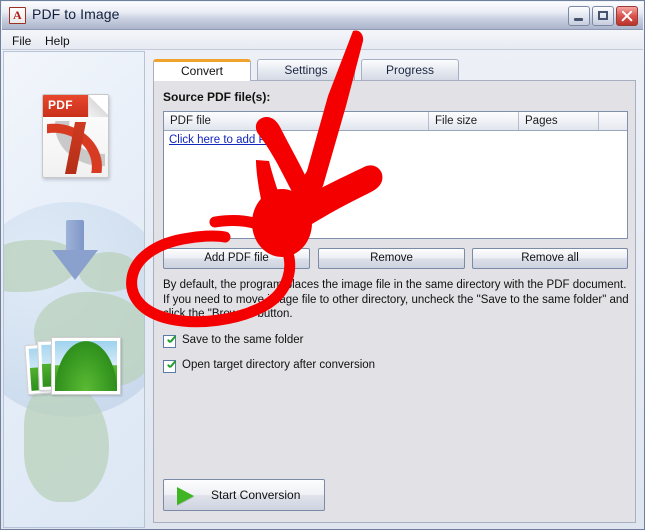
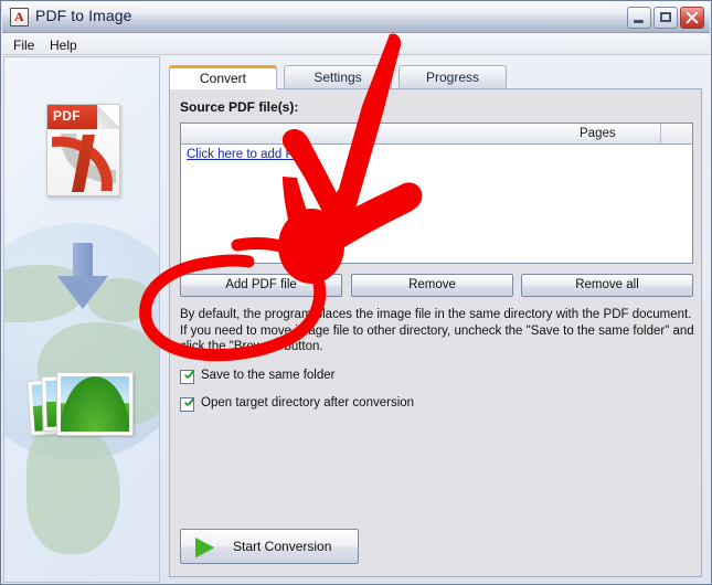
  PDF to Image
  File
  Help
  Convert
  Settings
  Progress
  Source PDF file(s):
- PDF file
- File size
  Pages
  Click here to add P
  Add PDF file
  Remove
  Remove all
  By default, the programlaces the image file in the same directory with the PDF document. If you need to moveage file to other directory, uncheck the "Save to the same folder" and ck the "Br button.
  Save to the same folder
  Open target directory after conversion
  Start Conversion
